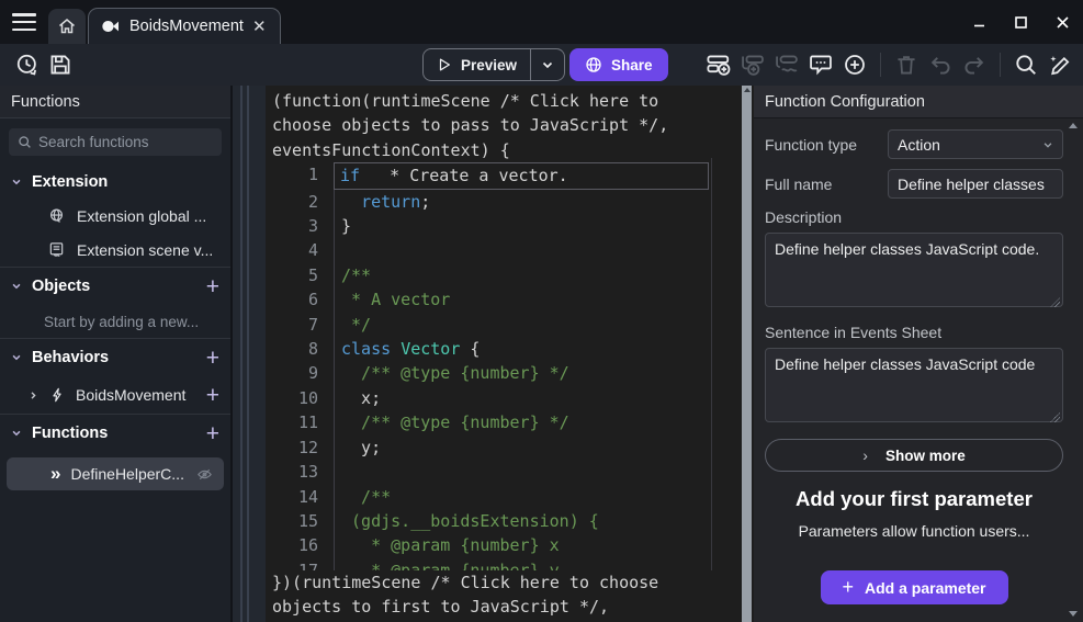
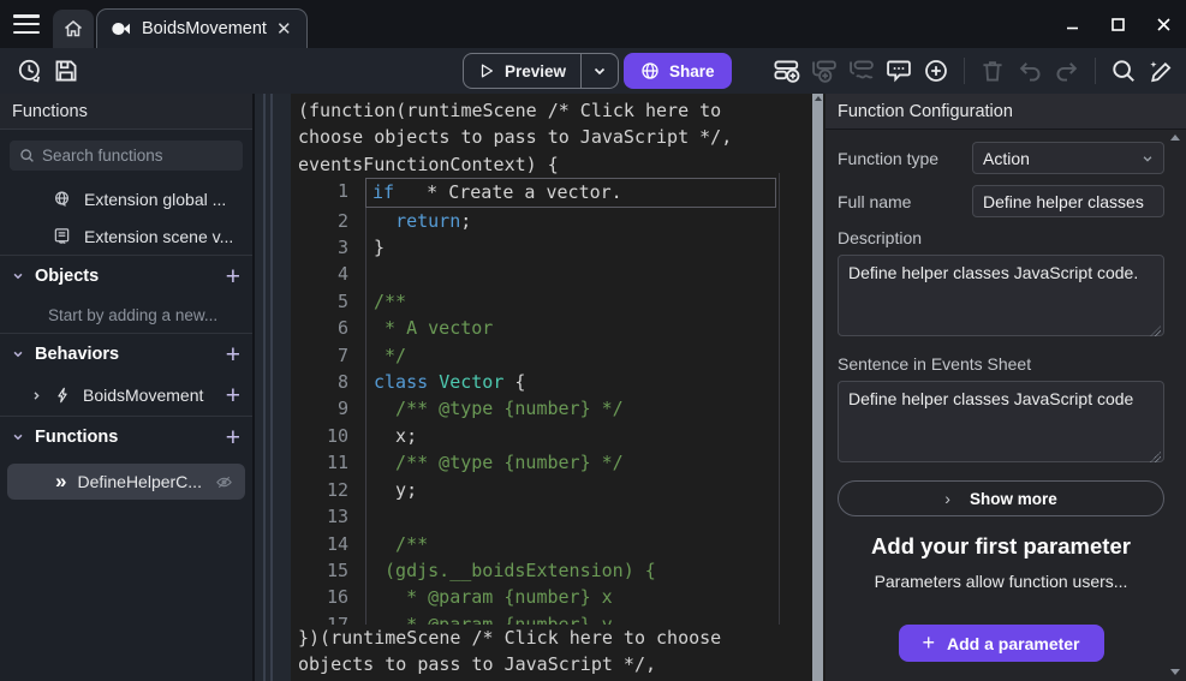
  BoidsMovement
  ✕
  Preview
  Share
  Functions
  Search functions
- Extension
  Extension global ...
  Extension scene v...
  Objects
  +
  Start by adding a new...
  Behaviors
  +
  BoidsMovement
  +
  Functions
  +
  »
  DefineHelperC...
  (function(runtimeScene /* Click here to
  choose objects to pass to JavaScript */,
  eventsFunctionContext) {
  1
  if * Create a vector.
  2
  return;
  3
  }
  4
  5
  /**
  6
  * A vector
  7
  */
  8
  class Vector {
  9
  /** @type {number} */
  10
  x;
  11
  /** @type {number} */
  12
  y;
  13
  14
  /**
  15
  (gdjs.__boidsExtension) {
  16
  * @param {number} x
  })(runtimeScene /* Click here to choose
- objects to first to JavaScript */,
+ objects to pass to JavaScript */,
  Function Configuration
  Function type
  Action
  Full name
  Define helper classes
  Description
  Define helper classes JavaScript code.
  Sentence in Events Sheet
  Define helper classes JavaScript code
  ›
  Show more
  Add your first parameter
  Parameters allow function users...
  +
  Add a parameter
